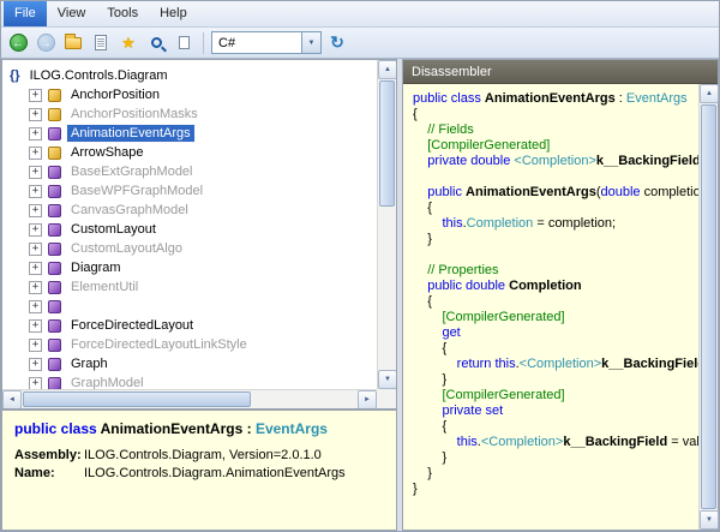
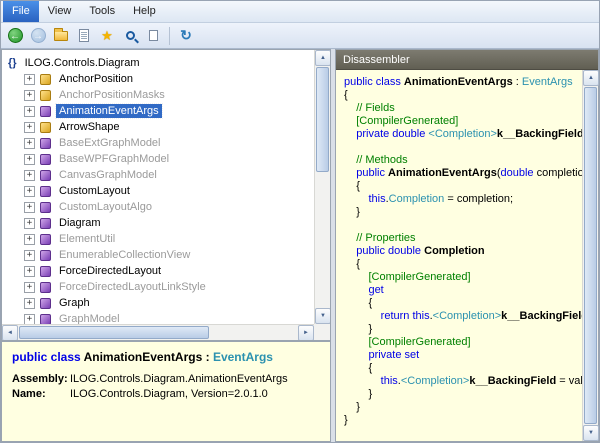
  File
  View
  Tools
  Help
  ←
  →
  ★
- C#
  ↻
  {}
  ILOG.Controls.Diagram
  +
  AnchorPosition
  +
  AnchorPositionMasks
  +
  AnimationEventArgs
  +
  ArrowShape
  +
  BaseExtGraphModel
  +
  BaseWPFGraphModel
  +
  CanvasGraphModel
  +
  CustomLayout
  +
  CustomLayoutAlgo
  +
  Diagram
  +
  ElementUtil
  +
+ EnumerableCollectionView
  +
  ForceDirectedLayout
  +
  ForceDirectedLayoutLinkStyle
  +
  Graph
  +
  GraphModel
  public class AnimationEventArgs : EventArgs
  Assembly:
- ILOG.Controls.Diagram, Version=2.0.1.0
+ ILOG.Controls.Diagram.AnimationEventArgs
  Name:
- ILOG.Controls.Diagram.AnimationEventArgs
+ ILOG.Controls.Diagram, Version=2.0.1.0
  Disassembler
  public class AnimationEventArgs : EventArgs
  {
  // Fields
  [CompilerGenerated]
  private double <Completion>k__BackingField
+ // Methods
  public AnimationEventArgs(double completio
  {
  this.Completion = completion;
  }
  // Properties
  public double Completion
  {
  [CompilerGenerated]
  get
  {
  return this.<Completion>k__BackingFiel
  }
  [CompilerGenerated]
  private set
  {
  this.<Completion>k__BackingField = va
  }
  }
  }
